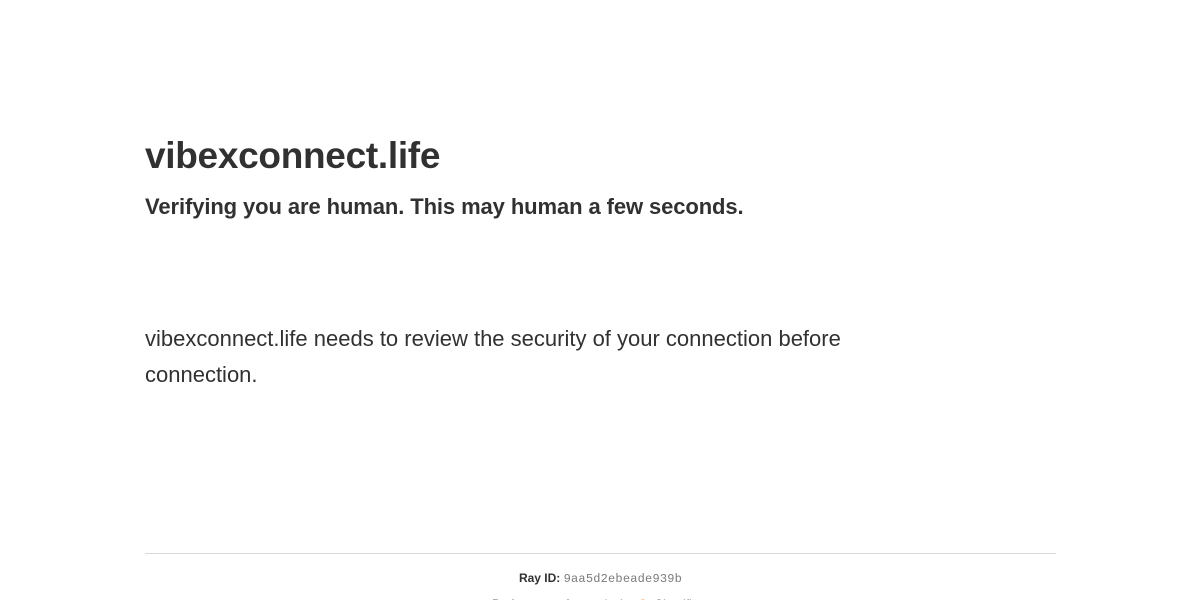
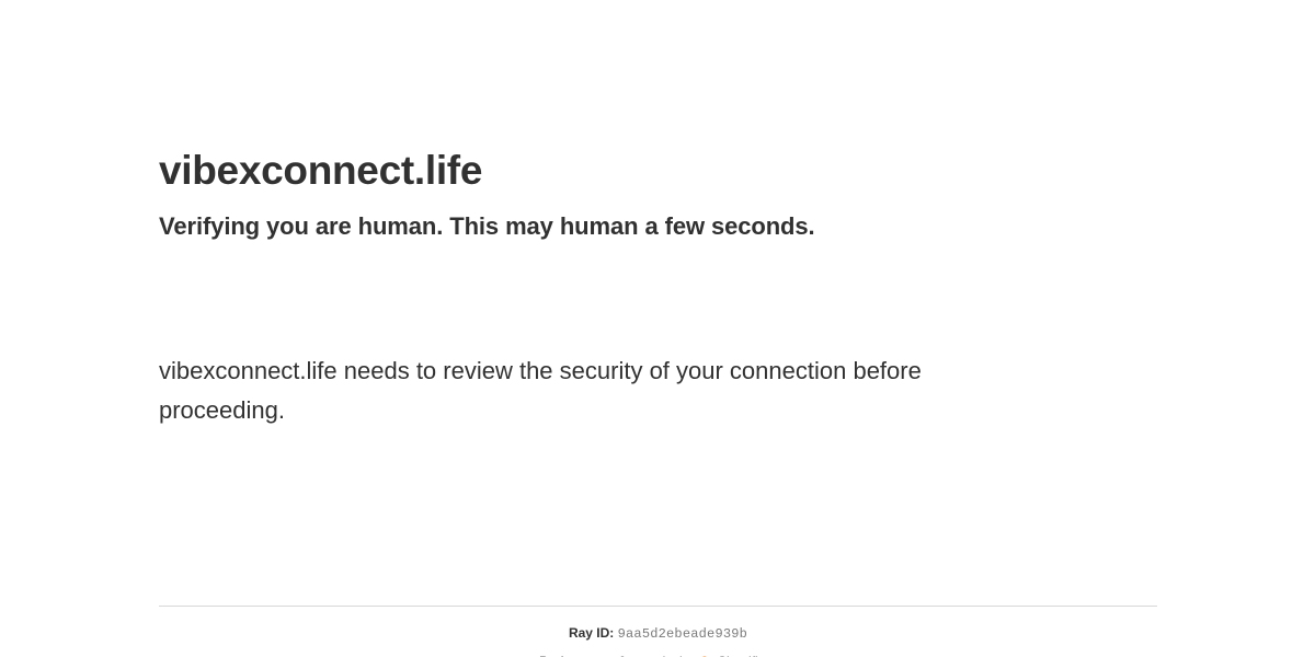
  vibexconnect.life
  Verifying you are human. This may human a few seconds.
- vibexconnect.life needs to review the security of your connection before connection.
+ vibexconnect.life needs to review the security of your connection before proceeding.
  Ray ID: 9aa5d2ebeade939b
